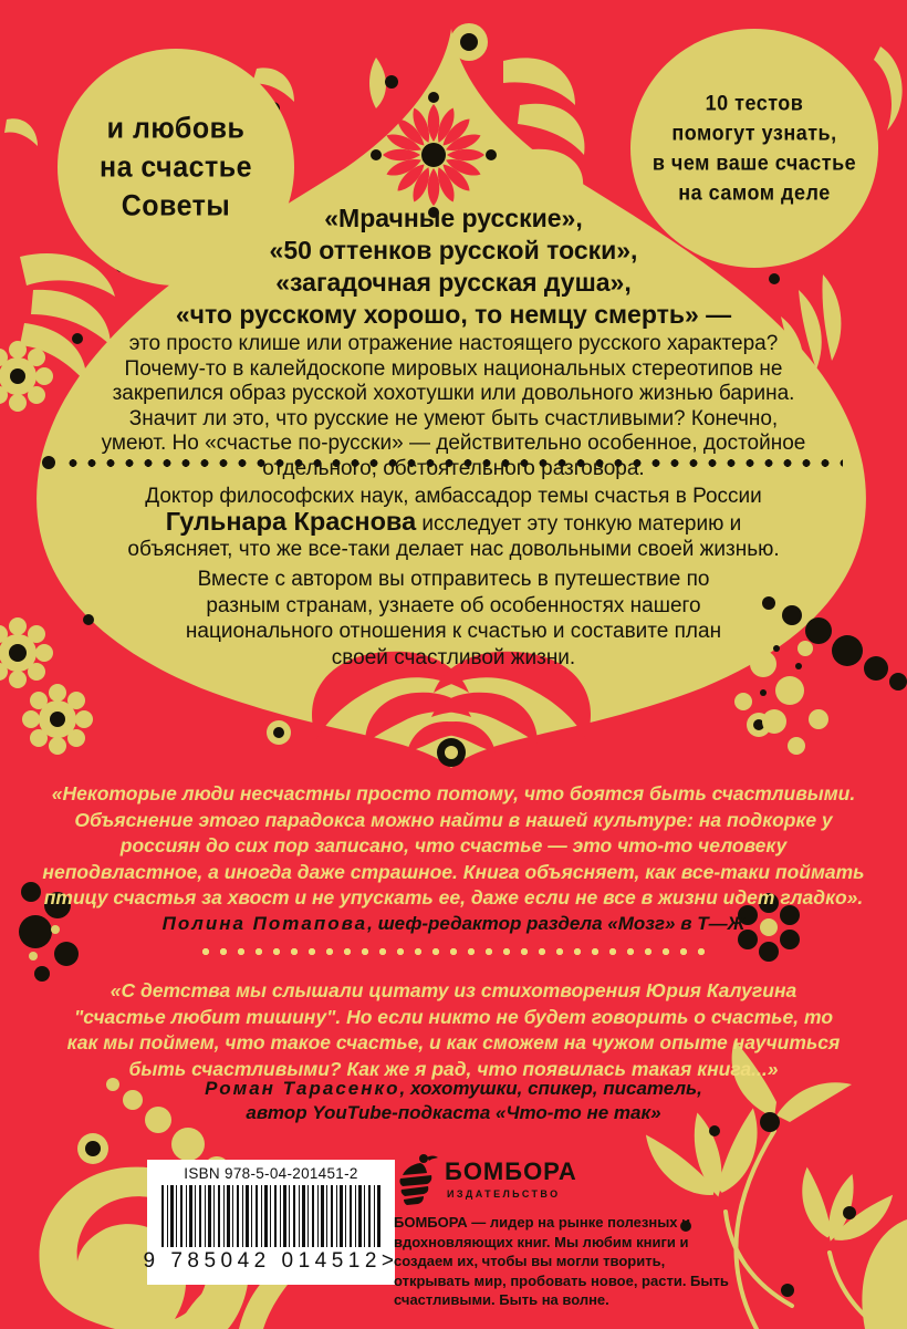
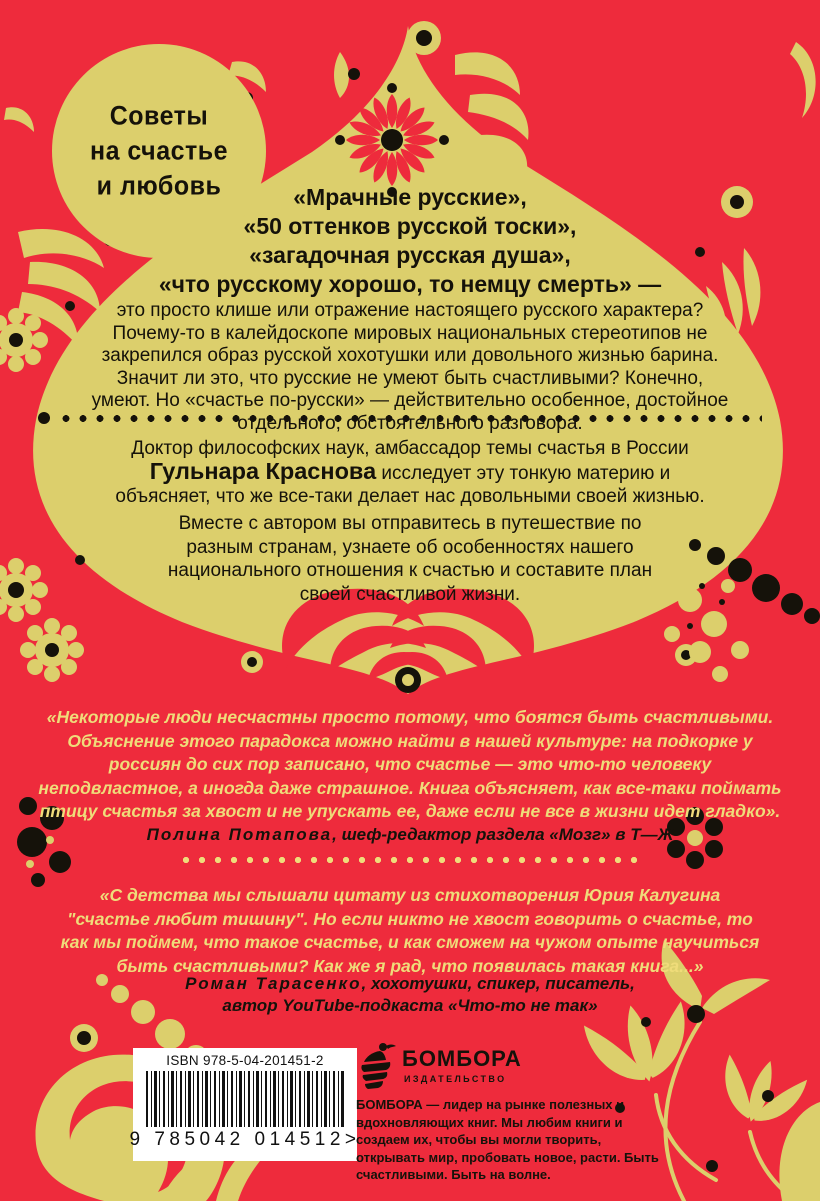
- и любовь
+ Советы
  на счастье
- Советы
+ и любовь
- 10 тестов
- помогут узнать,
- в чем ваше счастье
- на самом деле
  «Мрачные русские»,
  «50 оттенков русской тоски»,
  «загадочная русская душа»,
  «что русскому хорошо, то немцу смерть» —
  это просто клише или отражение настоящего русского характера? Почему-то в калейдоскопе мировых национальных стереотипов не закрепился образ русской хохотушки или довольного жизнью барина. Значит ли это, что русские не умеют быть счастливыми? Конечно, умеют. Но «счастье по-русски» — действительно особенное, достойное отдельного, обстоятельного разговора.
  Доктор философских наук, амбассадор темы счастья в России Гульнара Краснова исследует эту тонкую материю и объясняет, что же все-таки делает нас довольными своей жизнью.
  Вместе с автором вы отправитесь в путешествие по разным странам, узнаете об особенностях нашего национального отношения к счастью и составите план своей счастливой жизни.
  «Некоторые люди несчастны просто потому, что боятся быть счастливыми. Объяснение этого парадокса можно найти в нашей культуре: на подкорке у россиян до сих пор записано, что счастье — это что-то человеку неподвластное, а иногда даже страшное. Книга объясняет, как все-таки поймать птицу счастья за хвост и не упускать ее, даже если не все в жизни идет гладко».
  Полина Потапова, шеф-редактор раздела «Мозг» в Т—Ж
- «С детства мы слышали цитату из стихотворения Юрия Калугина "счастье любит тишину". Но если никто не будет говорить о счастье, то как мы поймем, что такое счастье, и как сможем на чужом опыте научиться быть счастливыми? Как же я рад, что появилась такая книга...»
+ «С детства мы слышали цитату из стихотворения Юрия Калугина "счастье любит тишину". Но если никто не хвост говорить о счастье, то как мы поймем, что такое счастье, и как сможем на чужом опыте научиться быть счастливыми? Как же я рад, что появилась такая книга...»
  Роман Тарасенко, хохотушки, спикер, писатель, автор YouTube-подкаста «Что-то не так»
  ISBN 978-5-04-201451-2
  9 785042 014512>
  БОМБОРА
  ИЗДАТЕЛЬСТВО
  БОМБОРА — лидер на рынке полезных и вдохновляющих книг. Мы любим книги и создаем их, чтобы вы могли творить, открывать мир, пробовать новое, расти. Быть счастливыми. Быть на волне.
